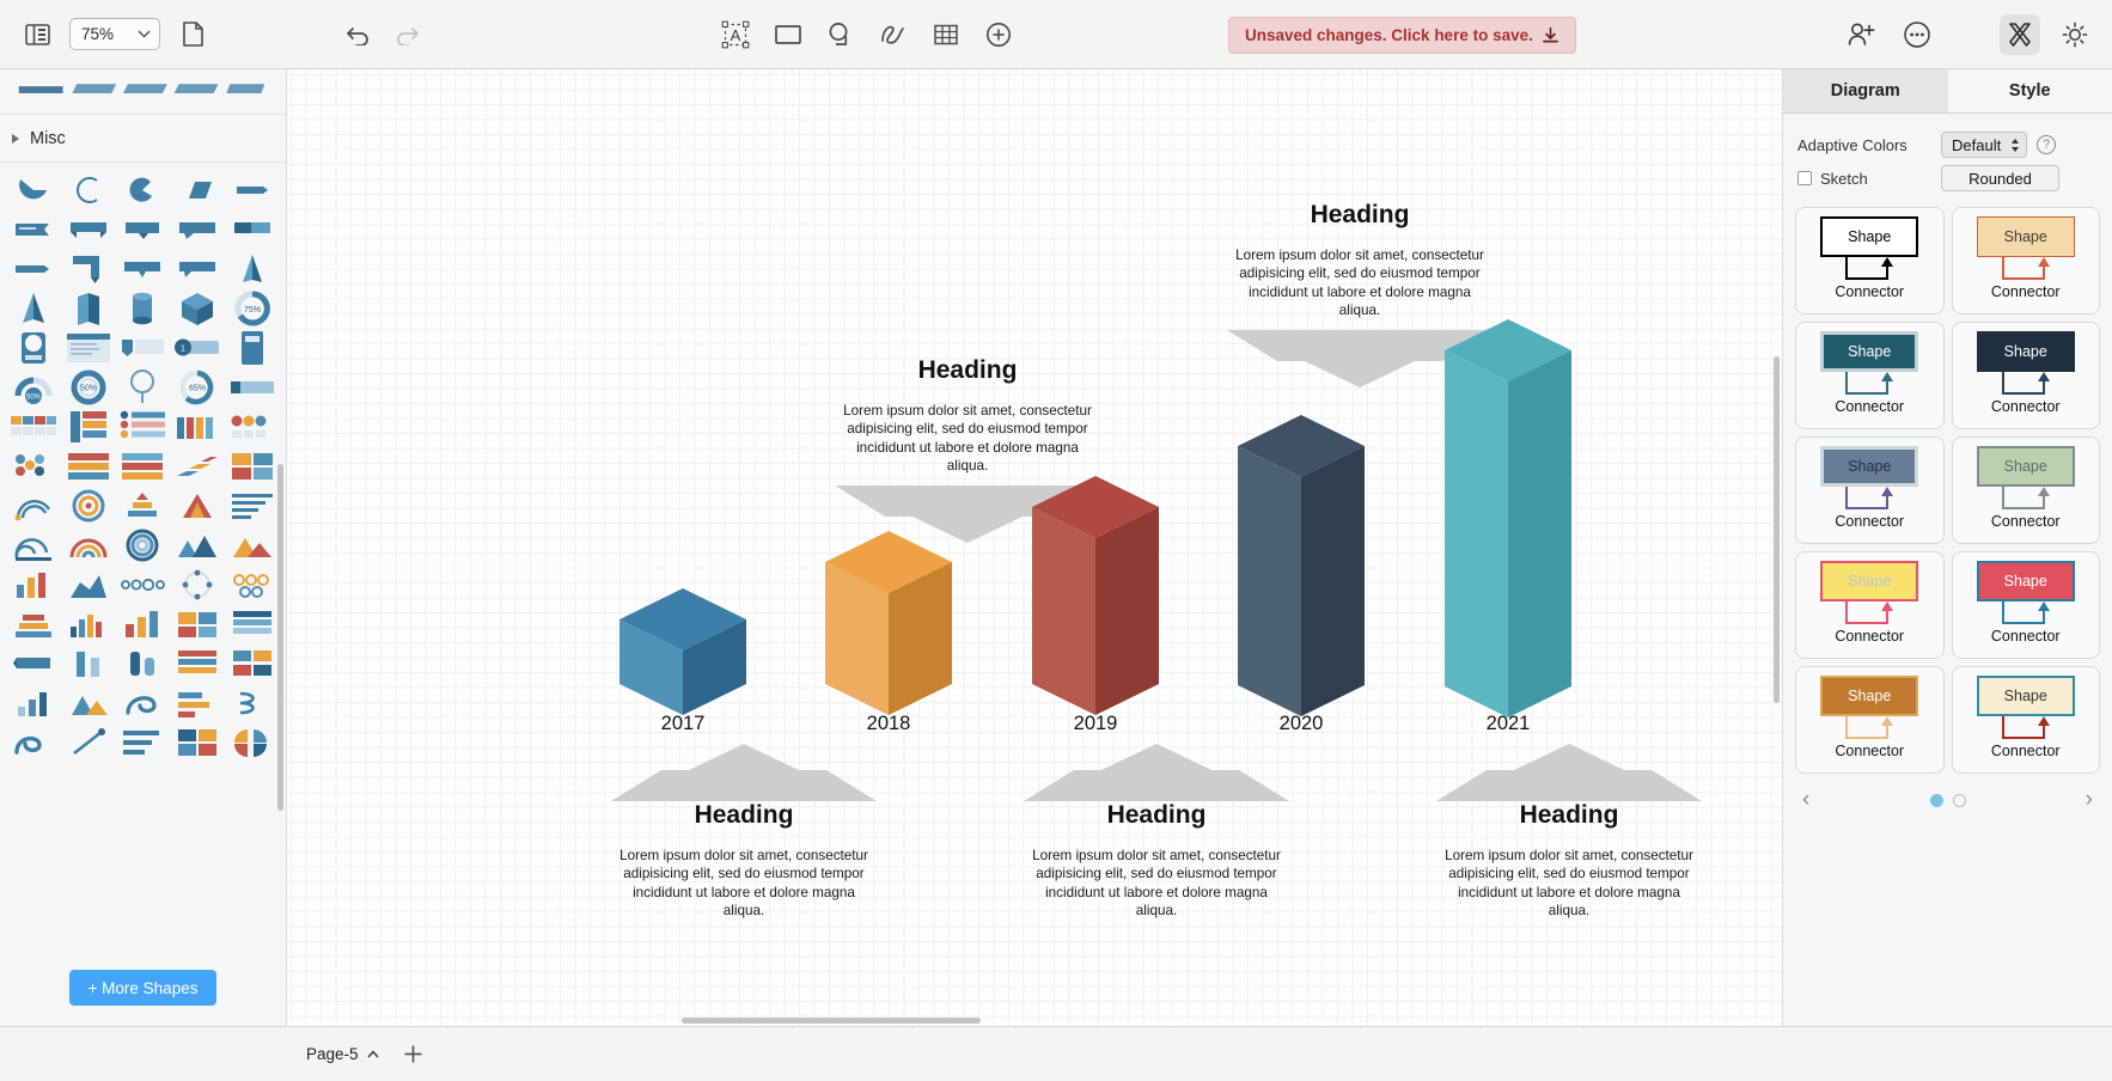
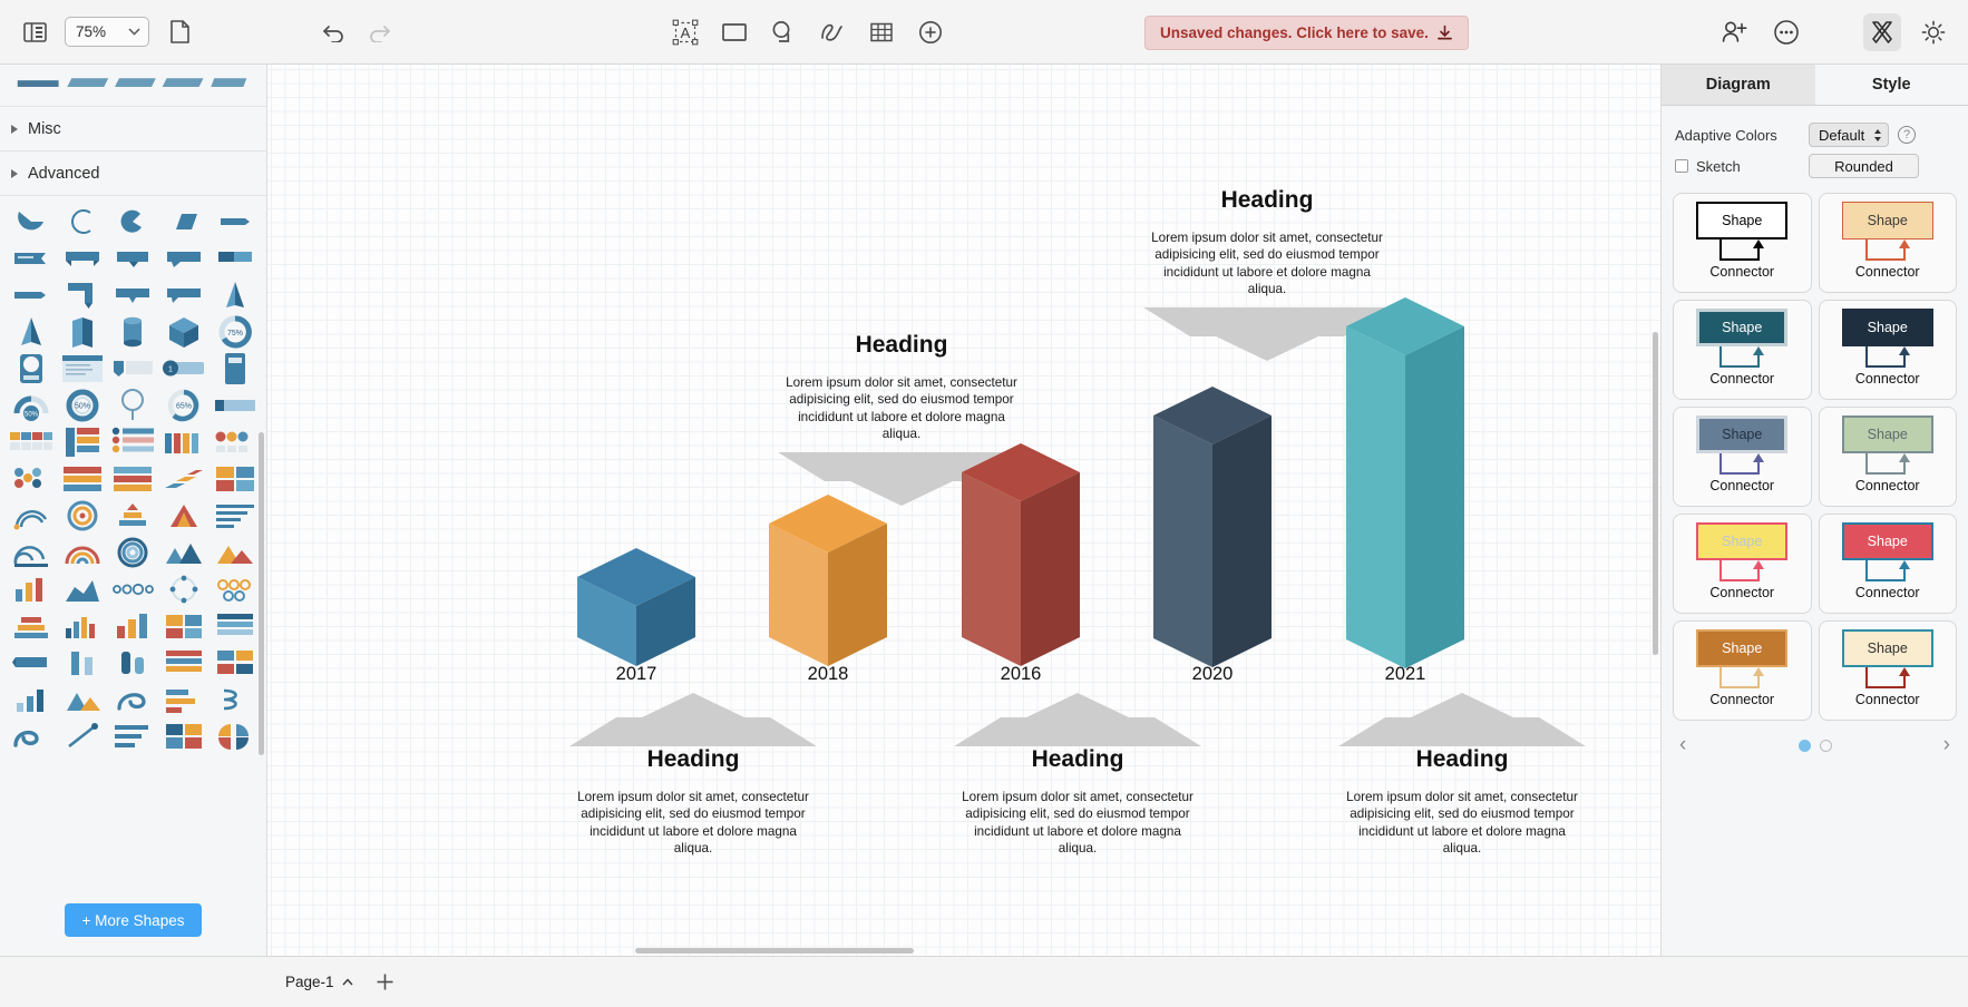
  75%
  A
  Unsaved changes. Click here to save.
  Misc
+ Advanced
  + More Shapes
  Heading
  Lorem ipsum dolor sit amet, consectetur adipisicing elit, sed do eiusmod tempor incididunt ut labore et dolore magna aliqua.
  Heading
  Lorem ipsum dolor sit amet, consectetur adipisicing elit, sed do eiusmod tempor incididunt ut labore et dolore magna aliqua.
  2017
  2018
- 2019
+ 2016
  2020
  2021
  Heading
  Lorem ipsum dolor sit amet, consectetur adipisicing elit, sed do eiusmod tempor incididunt ut labore et dolore magna aliqua.
  Heading
  Lorem ipsum dolor sit amet, consectetur adipisicing elit, sed do eiusmod tempor incididunt ut labore et dolore magna aliqua.
  Heading
  Lorem ipsum dolor sit amet, consectetur adipisicing elit, sed do eiusmod tempor incididunt ut labore et dolore magna aliqua.
  Diagram
  Style
  Adaptive Colors
  Default
  ?
  Sketch
  Rounded
  Shape
  Connector
  Shape
  Connector
  Shape
  Connector
  Shape
  Connector
  Shape
  Connector
  Shape
  Connector
  Shape
  Connector
  Shape
  Connector
  Shape
  Connector
  Shape
  Connector
  ‹
  ›
- Page-5
+ Page-1
